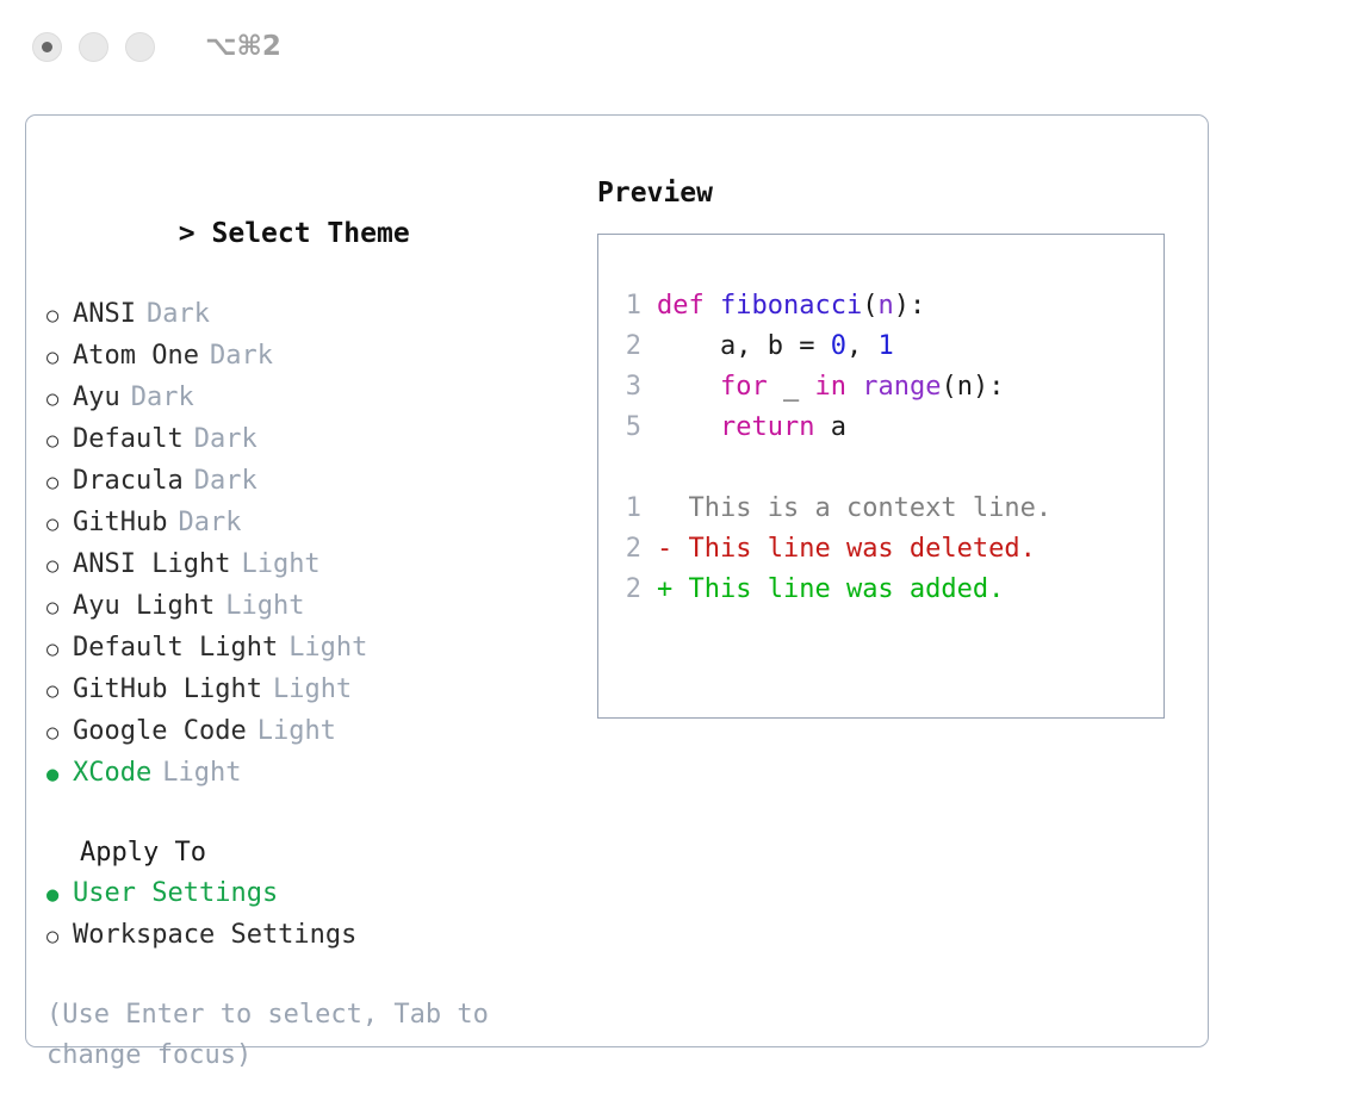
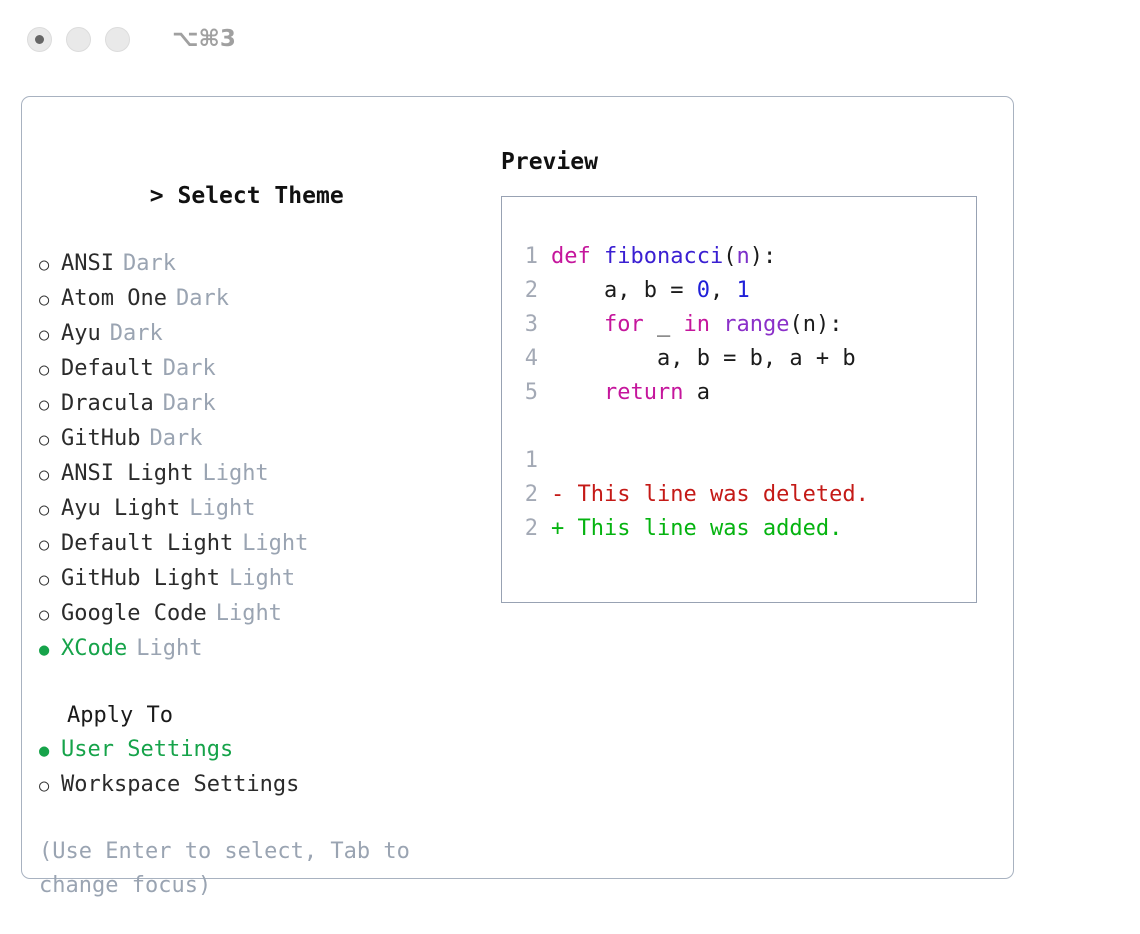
- ⌥⌘2
+ ⌥⌘3
  > Select Theme
  ○
  ANSI
  Dark
  ○
  Atom One
  Dark
  ○
  Ayu
  Dark
  ○
  Default
  Dark
  ○
  Dracula
  Dark
  ○
  GitHub
  Dark
  ○
  ANSI Light
  Light
  ○
  Ayu Light
  Light
  ○
  Default Light
  Light
  ○
  GitHub Light
  Light
  ○
  Google Code
  Light
  ●
  XCode
  Light
  Apply To
  ●
  User Settings
  ○
  Workspace Settings
  (Use Enter to select, Tab to change focus)
  Preview
  1
  def fibonacci(n):
  2
  a, b = 0, 1
  3
  for _ in range(n):
+ 4
+ a, b = b, a + b
  5
  return a
  1
- This is a context line.
  2
  - This line was deleted.
  2
  + This line was added.
